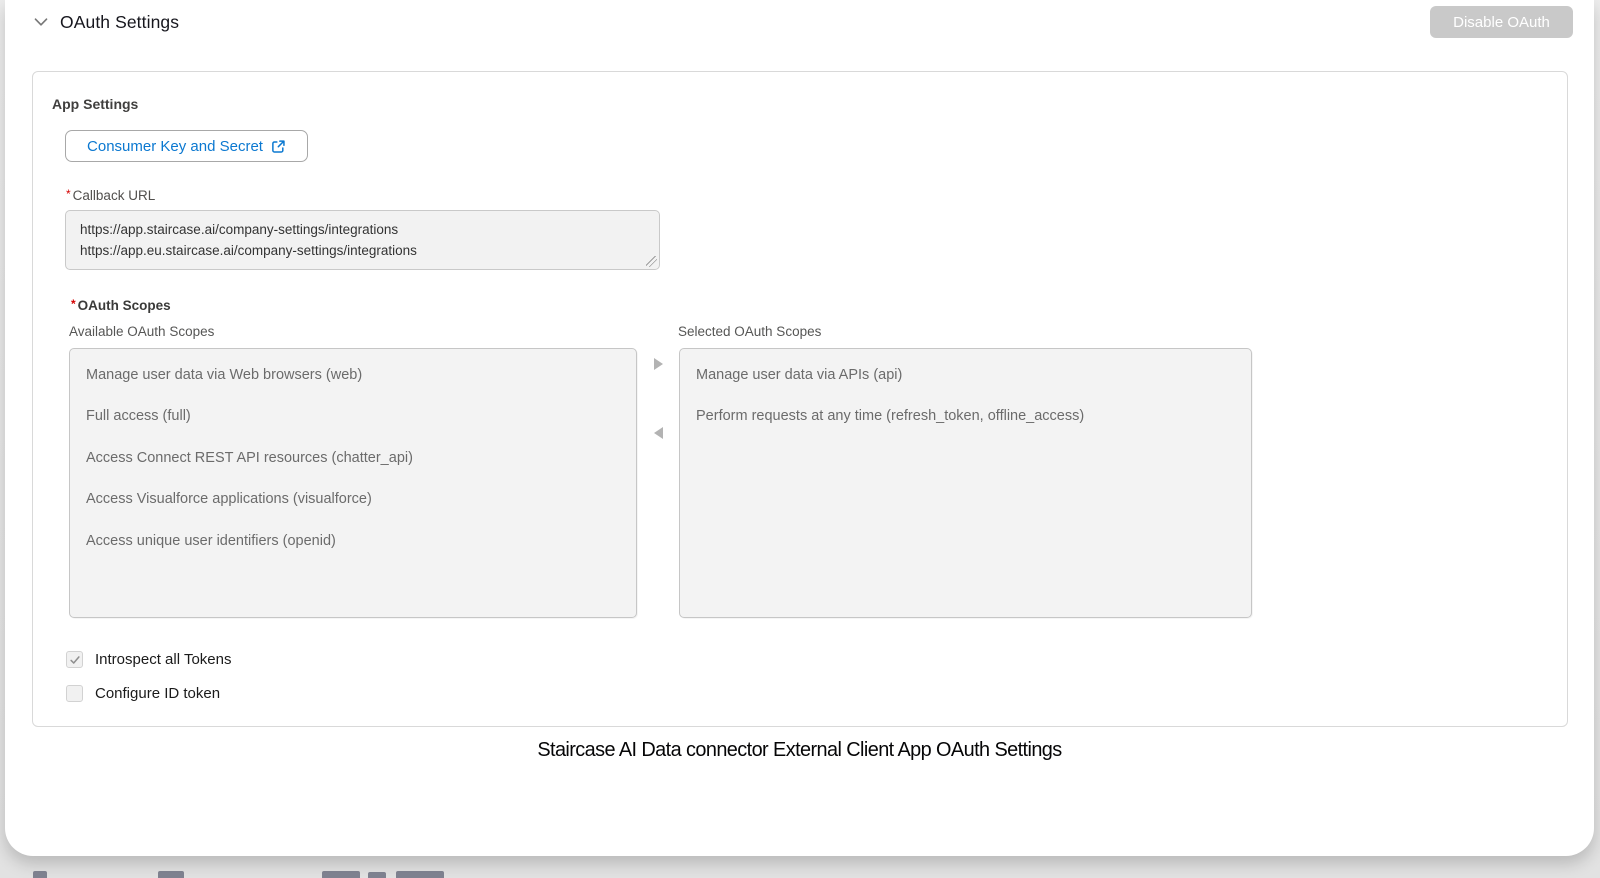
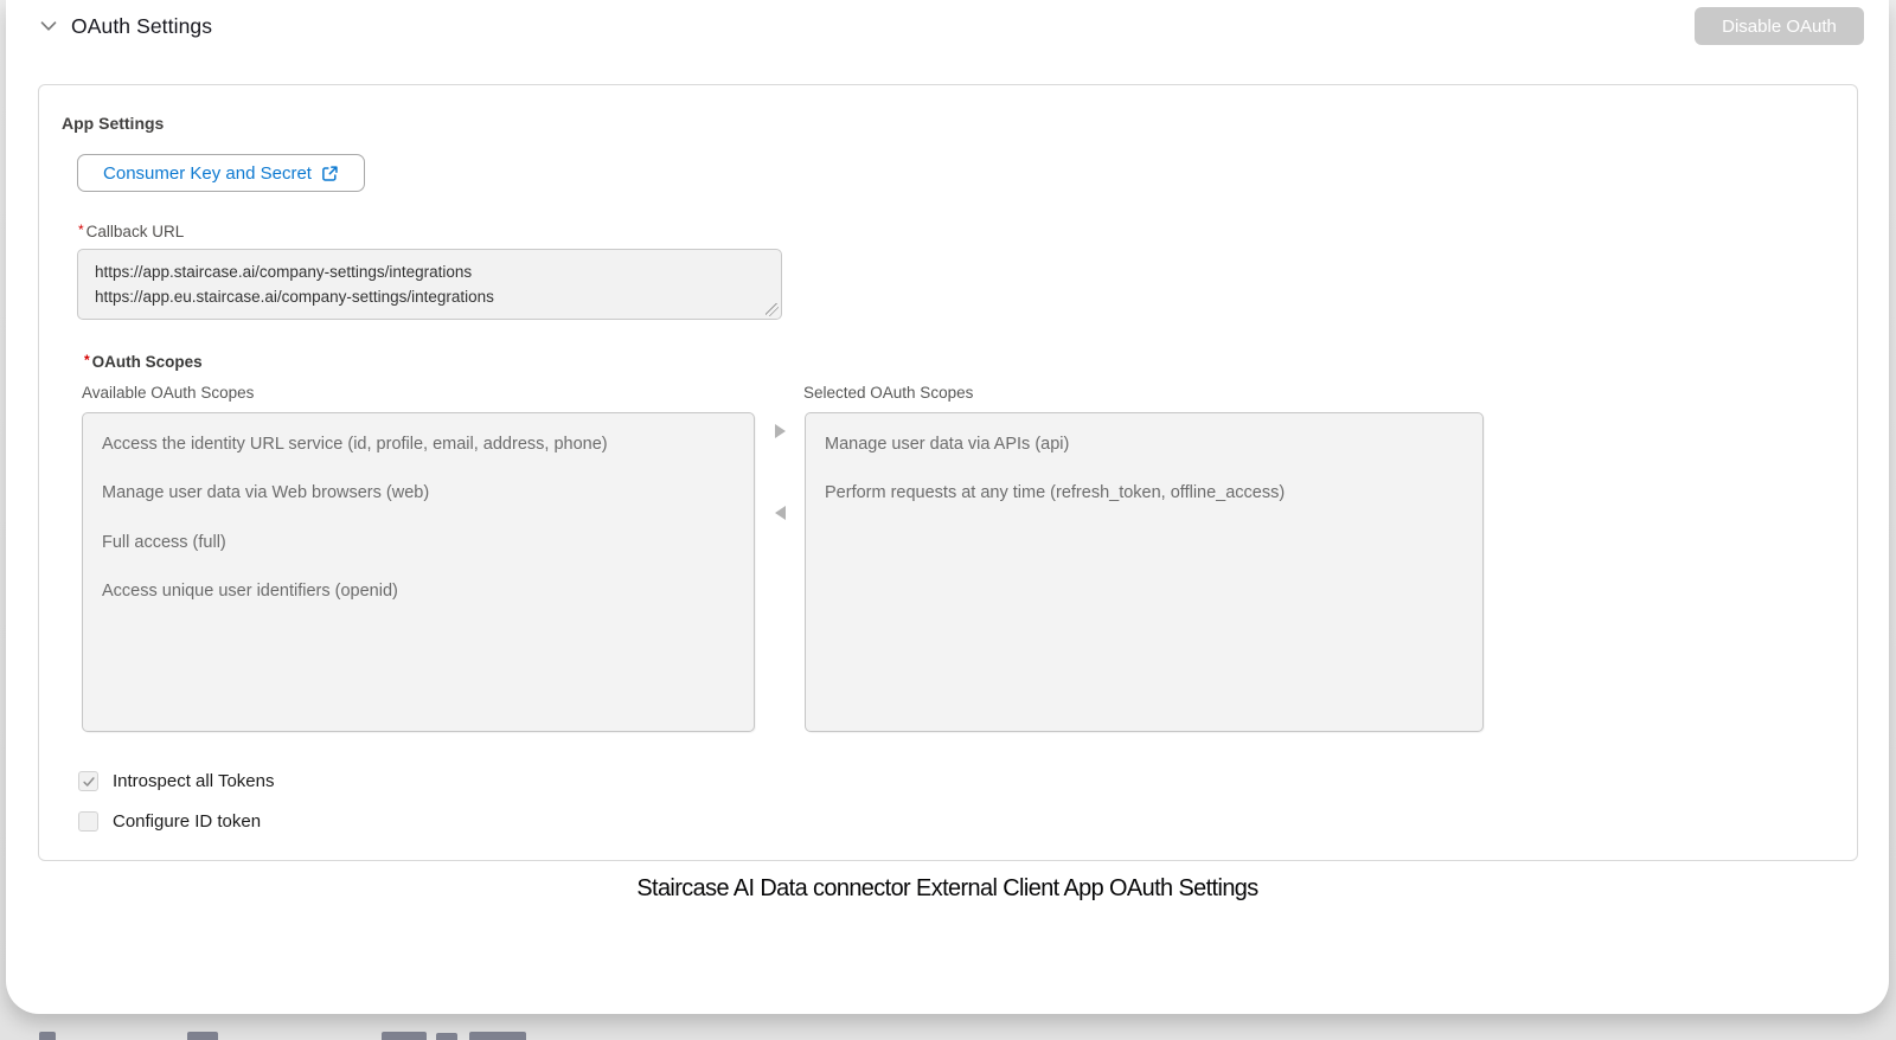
  OAuth Settings
  Disable OAuth
  App Settings
  Consumer Key and Secret
  *
  Callback URL
  https://app.staircase.ai/company-settings/integrations
  https://app.eu.staircase.ai/company-settings/integrations
  *
  OAuth Scopes
  Available OAuth Scopes
  Selected OAuth Scopes
+ Access the identity URL service (id, profile, email, address, phone)
  Manage user data via Web browsers (web)
  Full access (full)
- Access Connect REST API resources (chatter_api)
- Access Visualforce applications (visualforce)
  Access unique user identifiers (openid)
  Manage user data via APIs (api)
  Perform requests at any time (refresh_token, offline_access)
  Introspect all Tokens
  Configure ID token
  Staircase AI Data connector External Client App OAuth Settings
